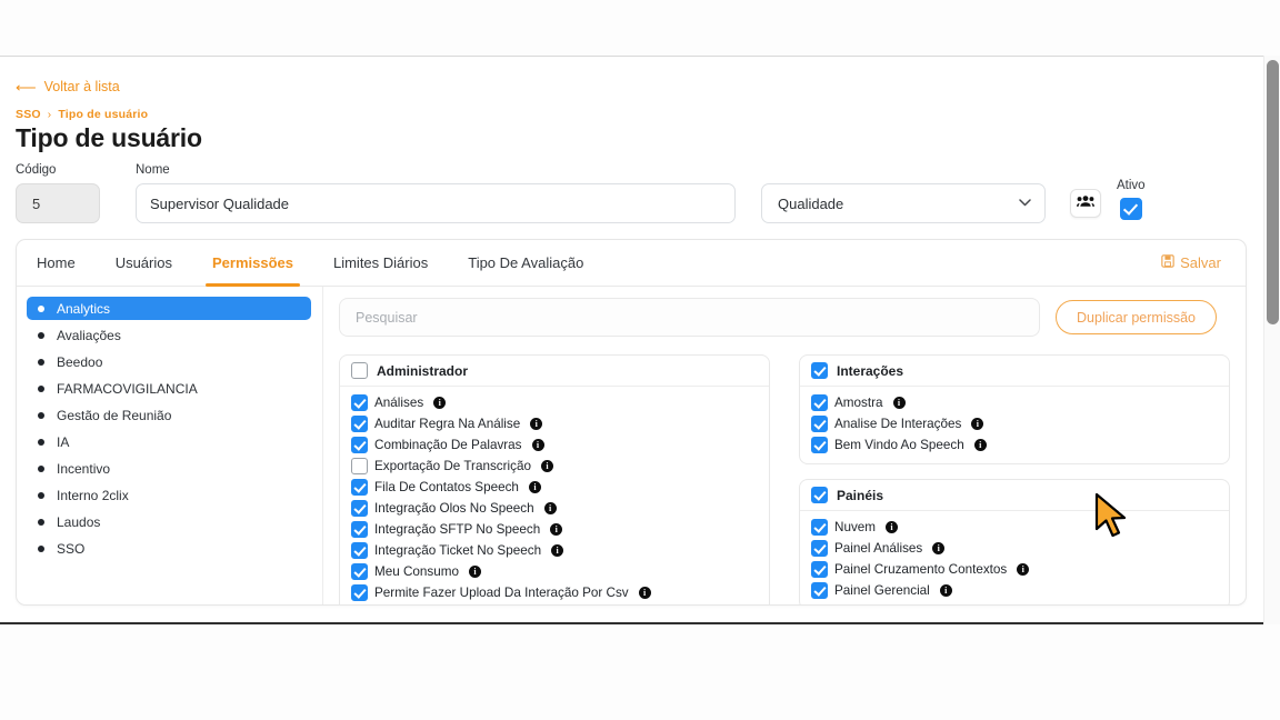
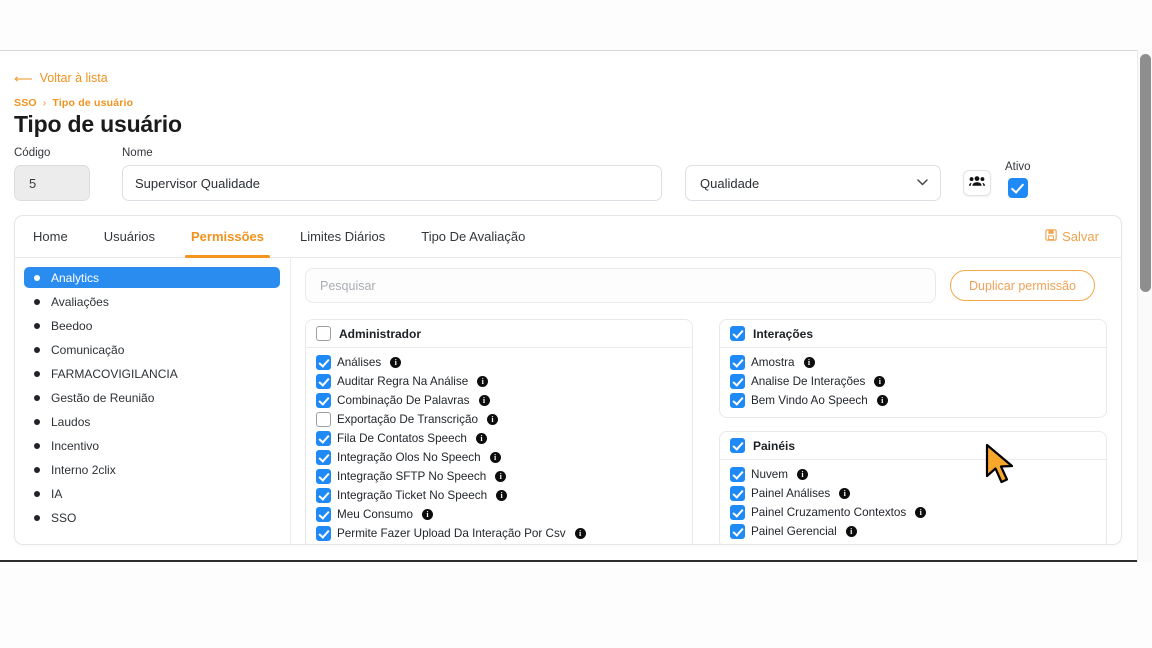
  ⟵
  Voltar à lista
  SSO
  ›
  Tipo de usuário
  Tipo de usuário
  Código
  5
  Nome
  Supervisor Qualidade
  Qualidade
  Ativo
  Home
  Usuários
  Permissões
  Limites Diários
  Tipo De Avaliação
  Salvar
  Analytics
  Avaliações
  Beedoo
+ Comunicação
  FARMACOVIGILANCIA
  Gestão de Reunião
- IA
+ Laudos
  Incentivo
  Interno 2clix
- Laudos
+ IA
  SSO
  Pesquisar
  Duplicar permissão
  Administrador
  Análises
  i
  Auditar Regra Na Análise
  i
  Combinação De Palavras
  i
  Exportação De Transcrição
  i
  Fila De Contatos Speech
  i
  Integração Olos No Speech
  i
  Integração SFTP No Speech
  i
  Integração Ticket No Speech
  i
  Meu Consumo
  i
  Permite Fazer Upload Da Interação Por Csv
  i
  Interações
  Amostra
  i
  Analise De Interações
  i
  Bem Vindo Ao Speech
  i
  Painéis
  Nuvem
  i
  Painel Análises
  i
  Painel Cruzamento Contextos
  i
  Painel Gerencial
  i
